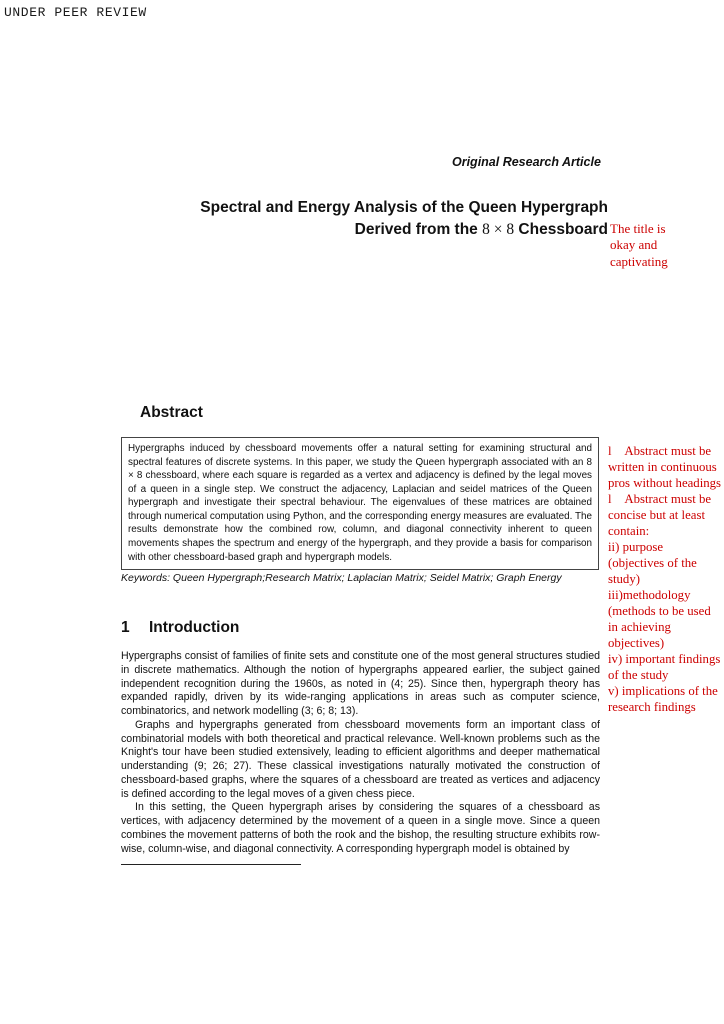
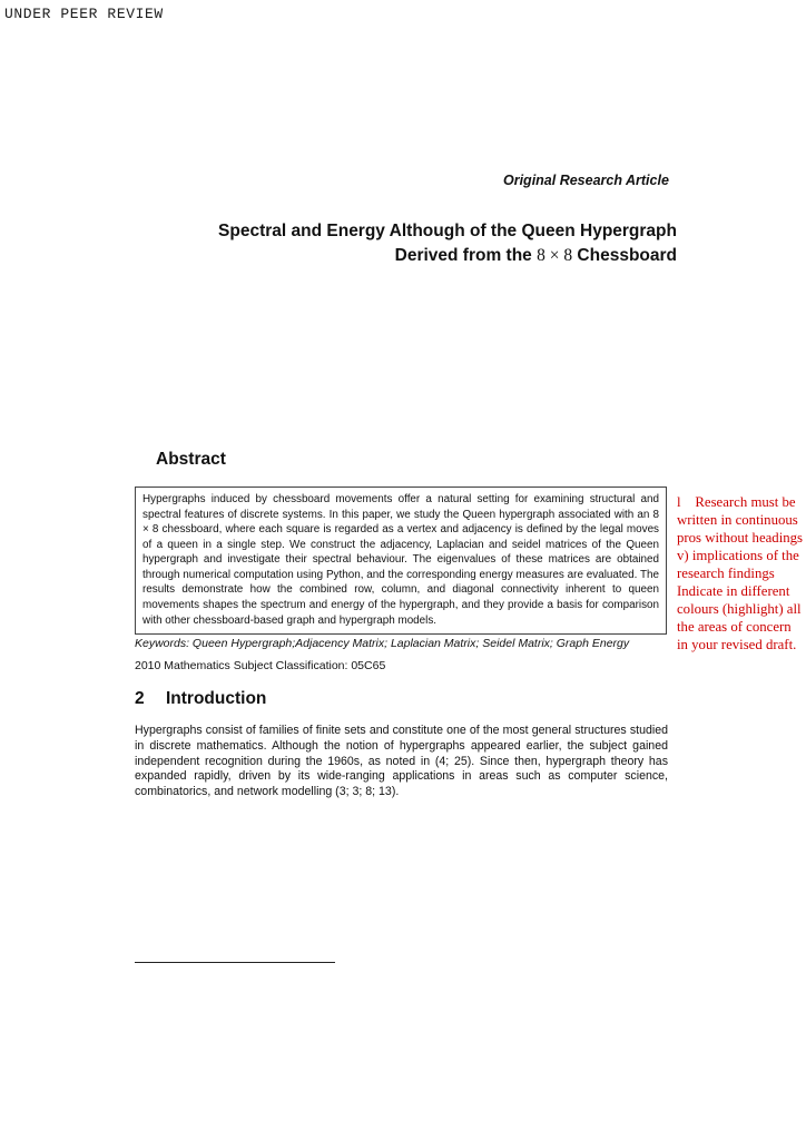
  UNDER PEER REVIEW
  Original Research Article
- Spectral and Energy Analysis of the Queen Hypergraph
+ Spectral and Energy Although of the Queen Hypergraph
  Derived from the 8 × 8 Chessboard
- The title is okay and captivating
  Abstract
  Hypergraphs induced by chessboard movements offer a natural setting for examining structural and spectral features of discrete systems. In this paper, we study the Queen hypergraph associated with an 8 × 8 chessboard, where each square is regarded as a vertex and adjacency is defined by the legal moves of a queen in a single step. We construct the adjacency, Laplacian and seidel matrices of the Queen hypergraph and investigate their spectral behaviour. The eigenvalues of these matrices are obtained through numerical computation using Python, and the corresponding energy measures are evaluated. The results demonstrate how the combined row, column, and diagonal connectivity inherent to queen movements shapes the spectrum and energy of the hypergraph, and they provide a basis for comparison with other chessboard-based graph and hypergraph models.
- Keywords: Queen Hypergraph;Research Matrix; Laplacian Matrix; Seidel Matrix; Graph Energy
+ Keywords: Queen Hypergraph;Adjacency Matrix; Laplacian Matrix; Seidel Matrix; Graph Energy
+ 2010 Mathematics Subject Classification: 05C65
- 1 Introduction
+ 2 Introduction
- Hypergraphs consist of families of finite sets and constitute one of the most general structures studied in discrete mathematics. Although the notion of hypergraphs appeared earlier, the subject gained independent recognition during the 1960s, as noted in (4; 25). Since then, hypergraph theory has expanded rapidly, driven by its wide-ranging applications in areas such as computer science, combinatorics, and network modelling (3; 6; 8; 13).
+ Hypergraphs consist of families of finite sets and constitute one of the most general structures studied in discrete mathematics. Although the notion of hypergraphs appeared earlier, the subject gained independent recognition during the 1960s, as noted in (4; 25). Since then, hypergraph theory has expanded rapidly, driven by its wide-ranging applications in areas such as computer science, combinatorics, and network modelling (3; 3; 8; 13).
- Graphs and hypergraphs generated from chessboard movements form an important class of combinatorial models with both theoretical and practical relevance. Well-known problems such as the Knight's tour have been studied extensively, leading to efficient algorithms and deeper mathematical understanding (9; 26; 27). These classical investigations naturally motivated the construction of chessboard-based graphs, where the squares of a chessboard are treated as vertices and adjacency is defined according to the legal moves of a given chess piece.
- In this setting, the Queen hypergraph arises by considering the squares of a chessboard as vertices, with adjacency determined by the movement of a queen in a single move. Since a queen combines the movement patterns of both the rook and the bishop, the resulting structure exhibits row-wise, column-wise, and diagonal connectivity. A corresponding hypergraph model is obtained by
- l Abstract must be written in continuous pros without headings
+ l Research must be written in continuous pros without headings
- l Abstract must be concise but at least contain:
- ii) purpose (objectives of the study)
- iii)methodology (methods to be used in achieving objectives)
- iv) important findings of the study
  v) implications of the research findings
+ Indicate in different colours (highlight) all the areas of concern in your revised draft.
